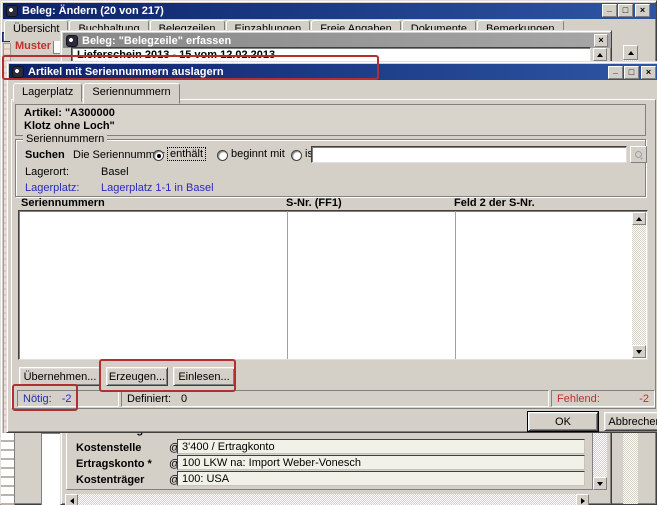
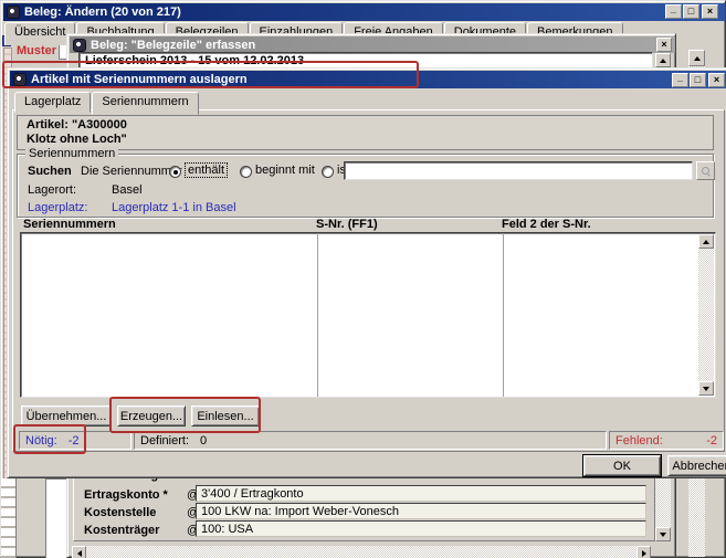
  Beleg: Ändern (20 von 217)
  _
  □
  ×
  Übersicht Buchhaltung Belegzeilen Einzahlungen Freie Angaben Dokumente Bemerkungen
  Muster
  Beleg: "Belegzeile" erfassen
  ×
  Lieferschein 2013 - 15 vom 12.02.2013
- Kostenstelle
+ Ertragskonto *
  @
  3'400 / Ertragkonto
- Ertragskonto *
+ Kostenstelle
  @
  100 LKW na: Import Weber-Vonesch
  Kostenträger
  @
  100: USA
  Artikel mit Seriennummern auslagern
  _
  □
  ×
  Lagerplatz Seriennummern
  Artikel: "A300000
  Klotz ohne Loch"
  Seriennummern
  Suchen
  Die Seriennumm
  enthält
  beginnt mit
  Lagerort:
  Basel
  Lagerplatz:
  Lagerplatz 1-1 in Basel
  Seriennummern
  S-Nr. (FF1)
  Feld 2 der S-Nr.
  Übernehmen...
  Erzeugen...
  Einlesen...
  Nötig:
  -2
  Definiert:
  0
  Fehlend:
  -2
  OK
  Abbreche
